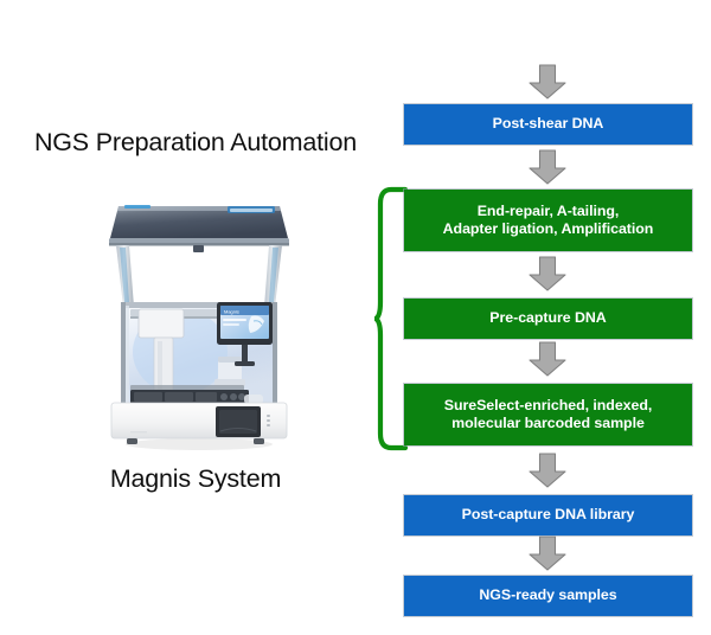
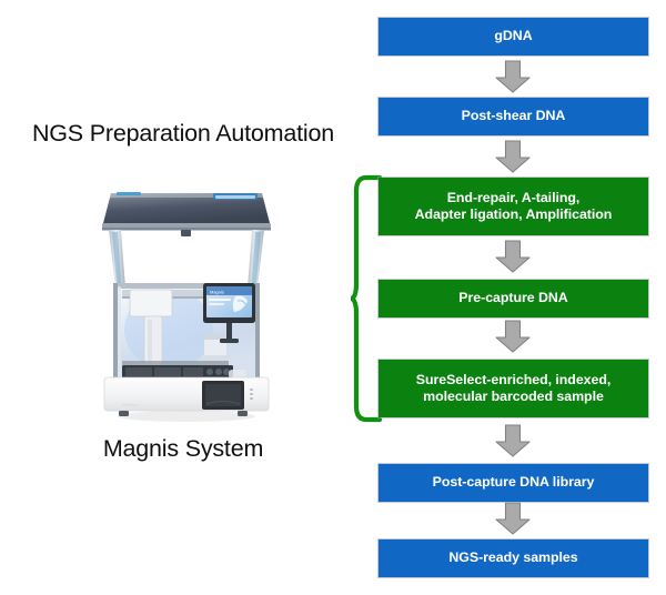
  NGS Preparation Automation
  Magnis System
+ gDNA
  Post-shear DNA
  End-repair, A-tailing,
  Adapter ligation, Amplification
  Pre-capture DNA
  SureSelect-enriched, indexed,
  molecular barcoded sample
  Post-capture DNA library
  NGS-ready samples
